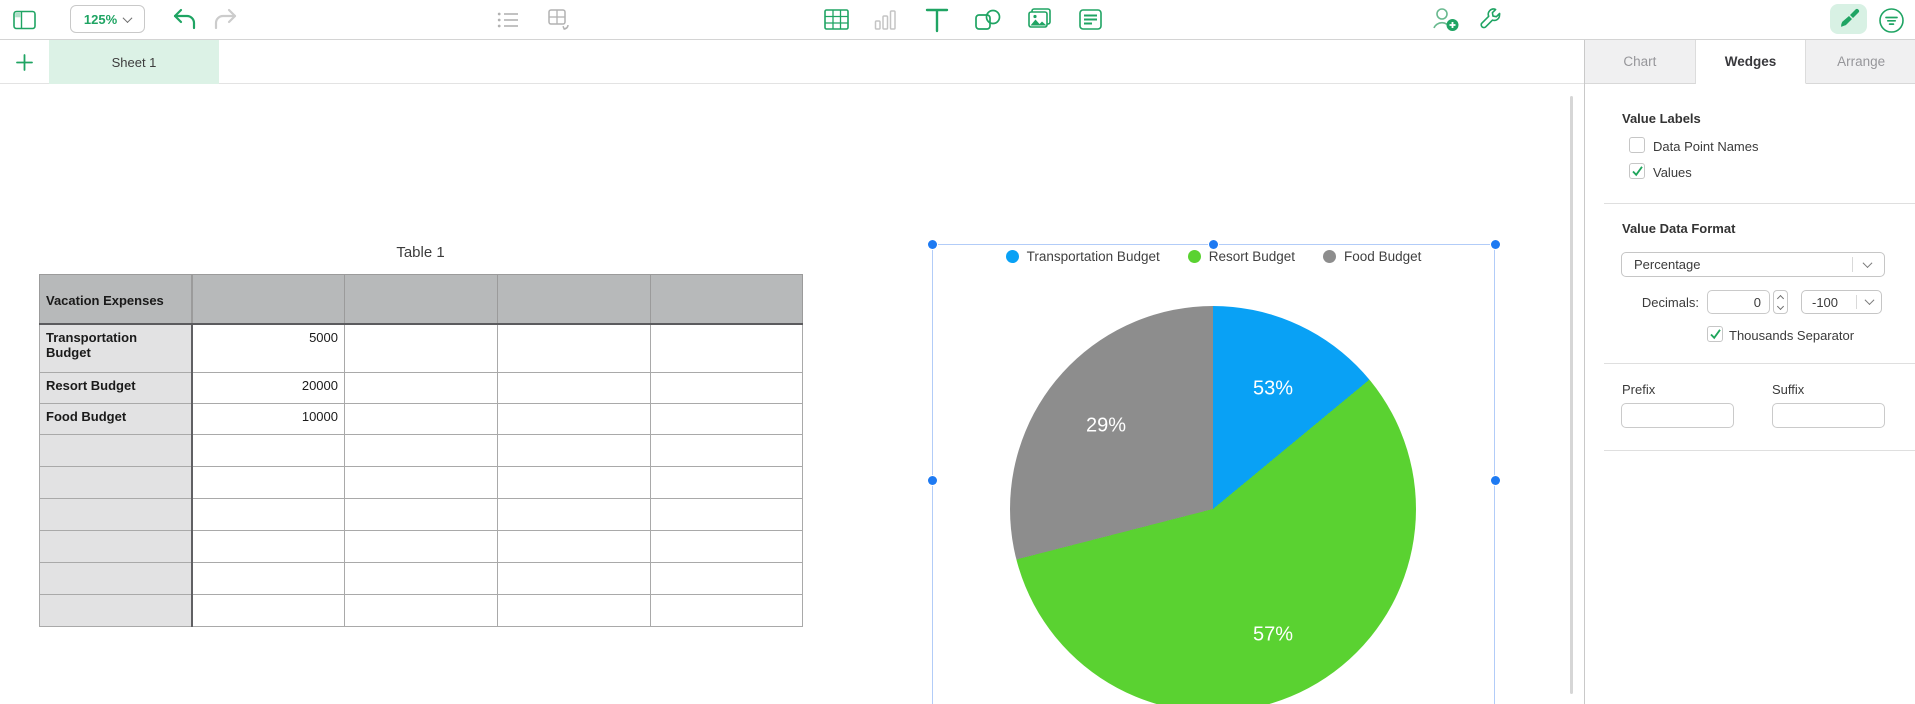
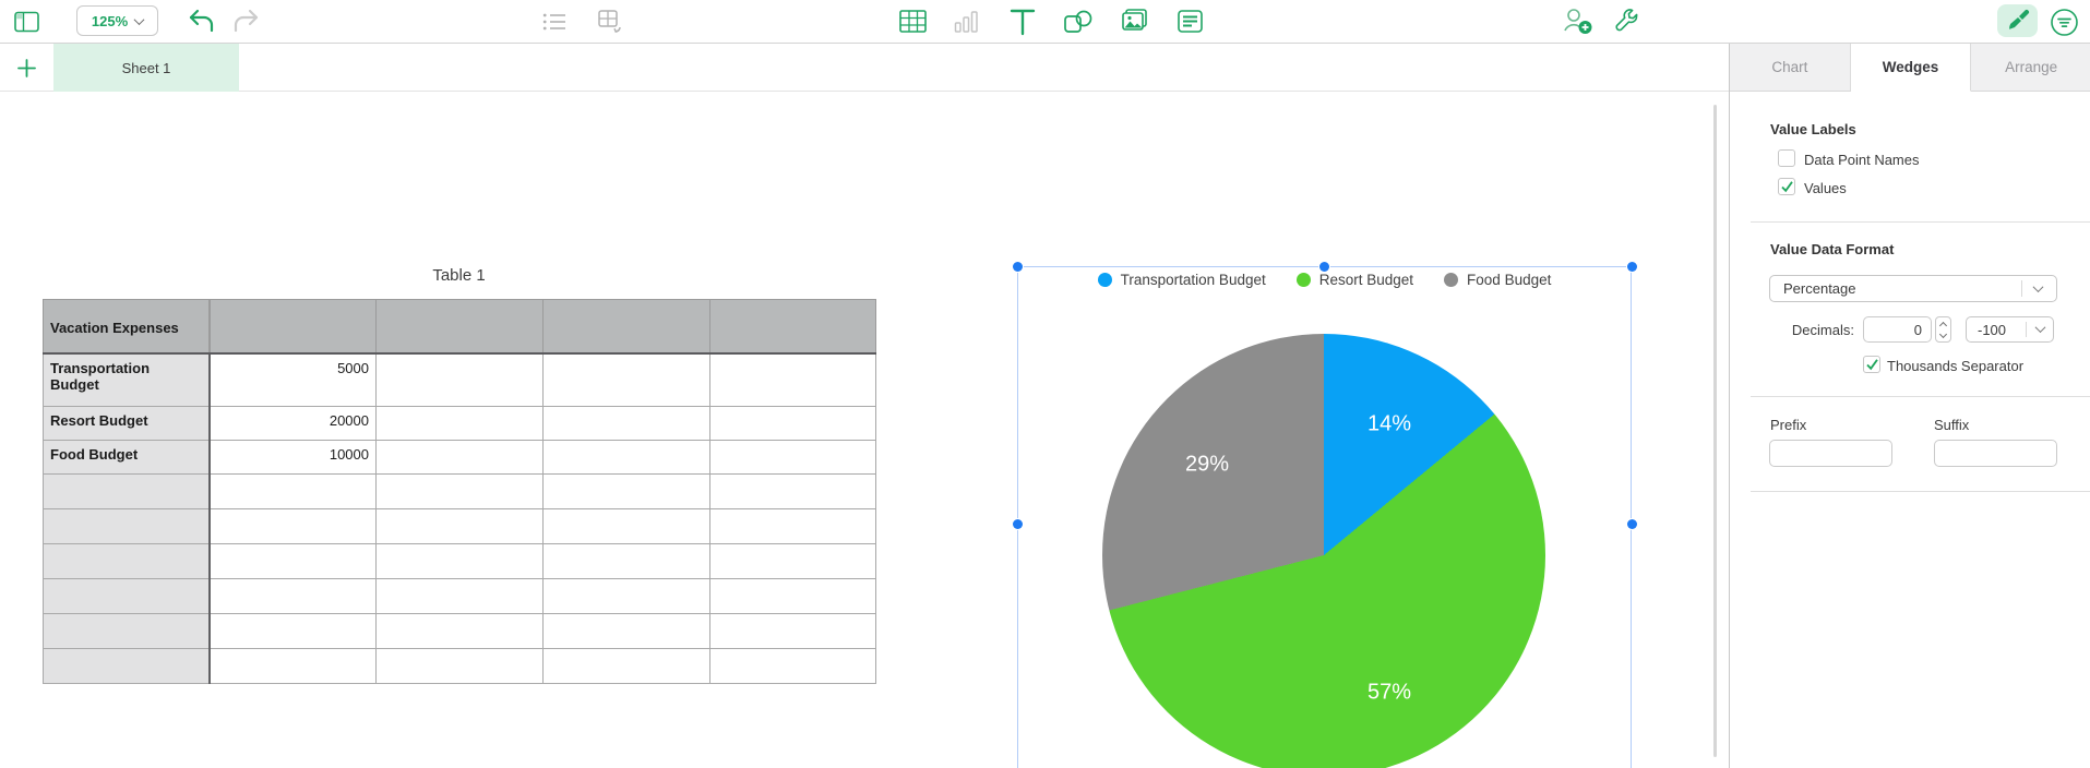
  125%
  Sheet 1
  Table 1
  Vacation Expenses
  Transportation Budget	5000
  Resort Budget	20000
  Food Budget	10000
  Transportation Budget
  Resort Budget
  Food Budget
- 53%
+ 14%
  29%
  57%
  Chart
  Wedges
  Arrange
  Value Labels
  Data Point Names
  Values
  Value Data Format
  Percentage
  Decimals:
  0
  -100
  Thousands Separator
  Prefix
  Suffix
